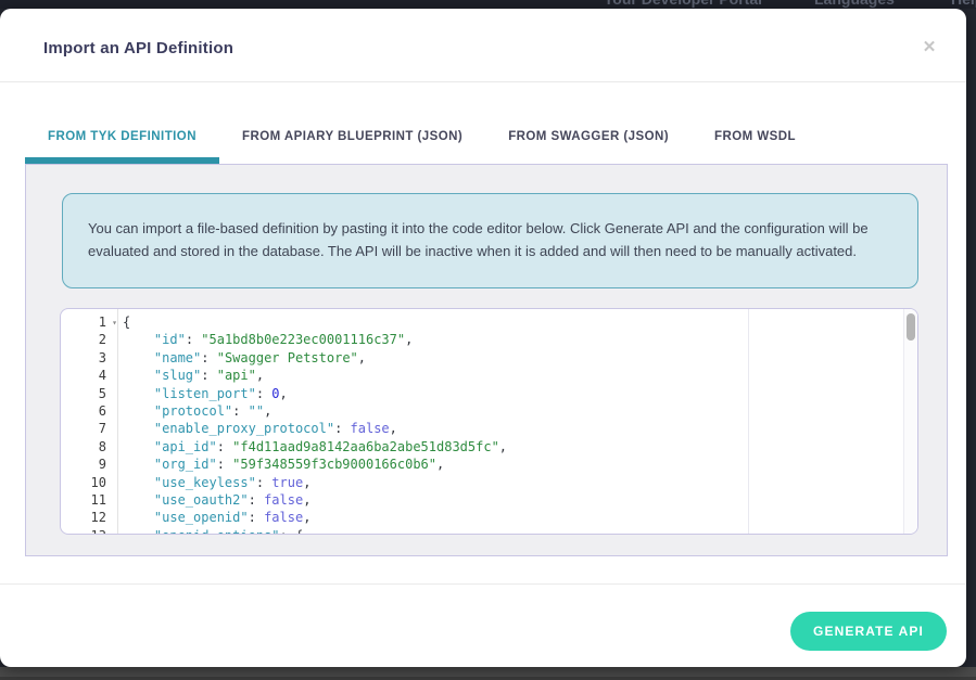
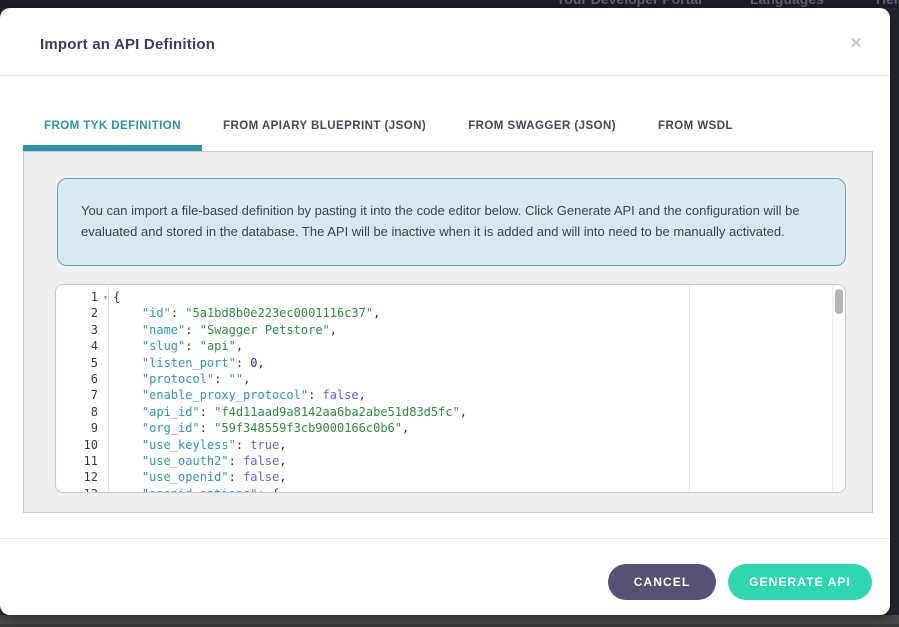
  Import an API Definition
  ✕
  FROM TYK DEFINITION
  FROM APIARY BLUEPRINT (JSON)
  FROM SWAGGER (JSON)
  FROM WSDL
- You can import a file-based definition by pasting it into the code editor below. Click Generate API and the configuration will be evaluated and stored in the database. The API will be inactive when it is added and will then need to be manually activated.
+ You can import a file-based definition by pasting it into the code editor below. Click Generate API and the configuration will be evaluated and stored in the database. The API will be inactive when it is added and will into need to be manually activated.
  1 ▾ {
  2 "id": "5a1bd8b0e223ec0001116c37",
  3 "name": "Swagger Petstore",
  4 "slug": "api",
  5 "listen_port": 0,
  6 "protocol": "",
  7 "enable_proxy_protocol": false,
  8 "api_id": "f4d11aad9a8142aa6ba2abe51d83d5fc",
  9 "org_id": "59f348559f3cb9000166c0b6",
  10 "use_keyless": true,
  11 "use_oauth2": false,
  12 "use_openid": false,
+ CANCEL
  GENERATE API
